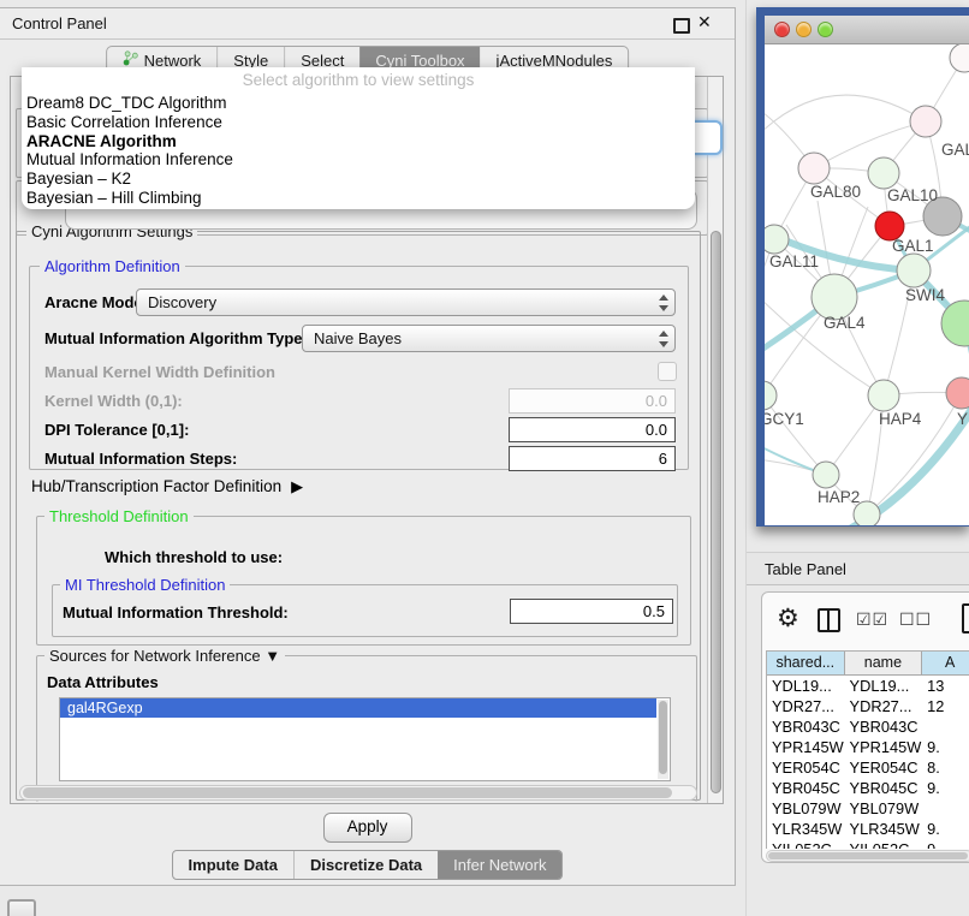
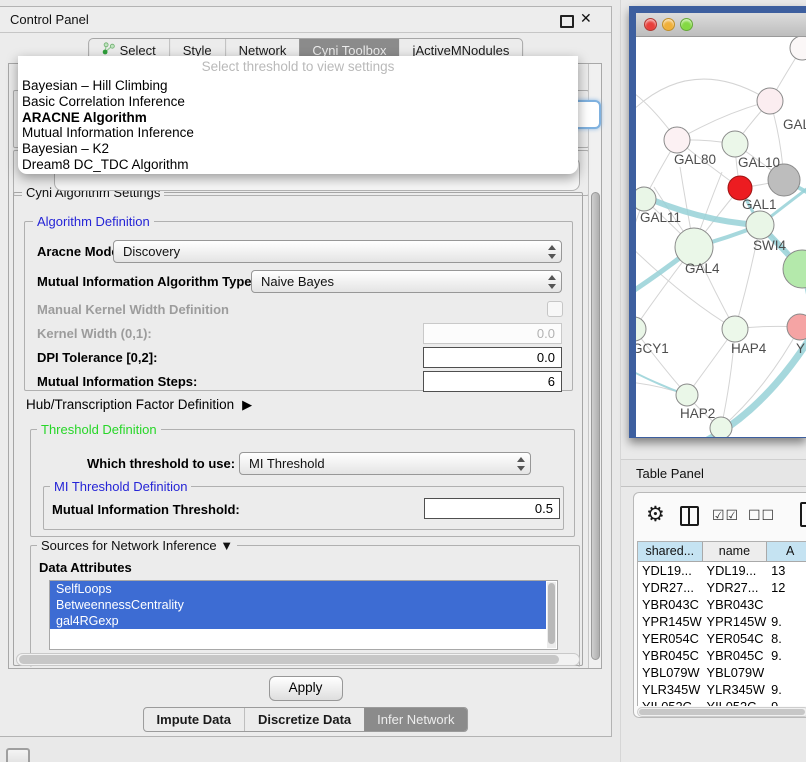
  Control Panel
  ✕
- Network
+ Select
  Style
- Select
+ Network
  Cyni Toolbox
  jActiveMNodules
  Cyni Algorithm Settings
  Algorithm Definition
  Aracne Mod
  Discovery
  Mutual Information Algorithm Type
  Naive Bayes
  Manual Kernel Width Definition
  Kernel Width (0,1):
  0.0
- DPI Tolerance [0,1]:
+ DPI Tolerance [0,2]:
  0.0
  Mutual Information Steps:
  6
  Hub/Transcription Factor Definition ▶
  Threshold Definition
  Which threshold to use:
+ MI Threshold
  MI Threshold Definition
  Mutual Information Threshold:
  0.5
  Sources for Network Inference ▼
  Data Attributes
+ SelfLoops
+ BetweennessCentrality
  gal4RGexp
- Select algorithm to view settings
+ Select threshold to view settings
- Dream8 DC_TDC Algorithm
+ Bayesian – Hill Climbing
  Basic Correlation Inference
  ARACNE Algorithm
  Mutual Information Inference
  Bayesian – K2
- Bayesian – Hill Climbing
+ Dream8 DC_TDC Algorithm
  Apply
  Impute Data
  Discretize Data
  Infer Network
  GAL80
  GAL10
  GAL1
  GAL11
  SWI4
  GAL4
  GCY1
  HAP4
  Y
  HAP2
  Table Panel
  ⚙
  ☑☑
  ☐☐
  shared...
  name
  A
  YDL19...
  YDL19...
  13
  YDR27...
  YDR27...
  12
  YBR043C
  YBR043C
  YPR145W
  YPR145W
  9.
  YER054C
  YER054C
  8.
  YBR045C
  YBR045C
  9.
  YBL079W
  YBL079W
  YLR345W
  YLR345W
  9.
